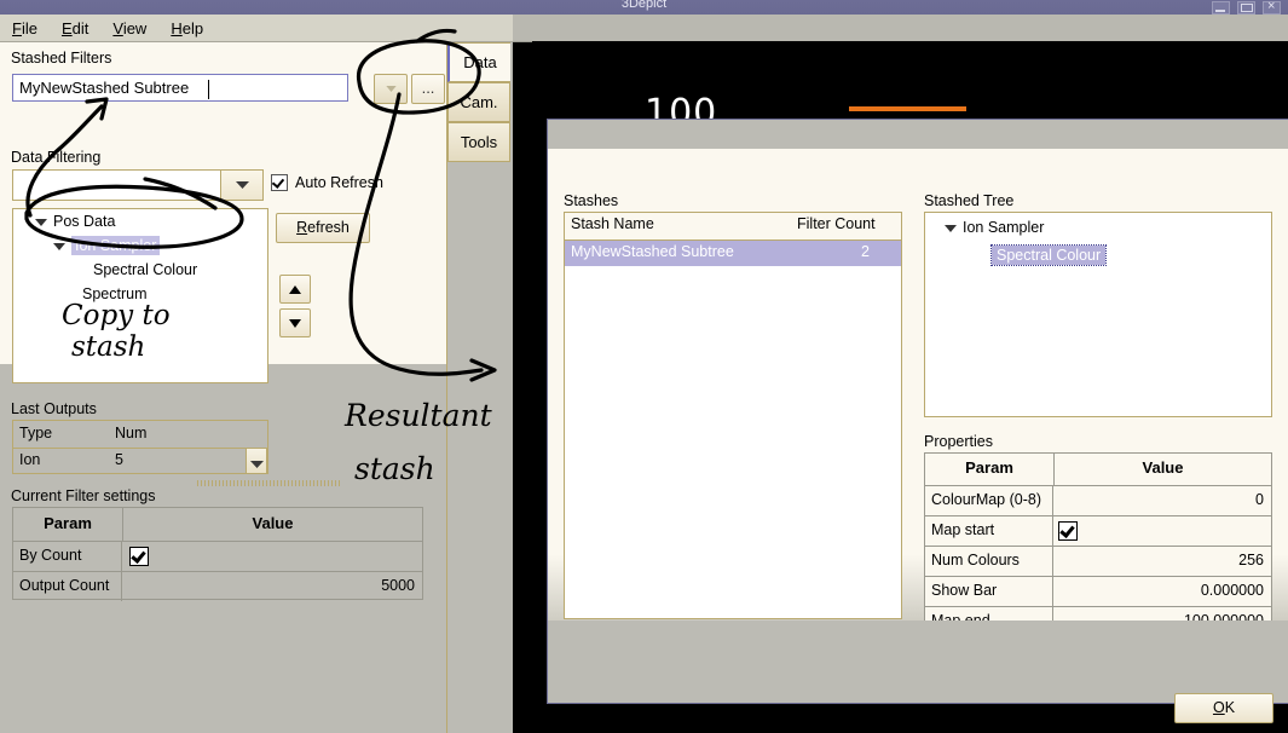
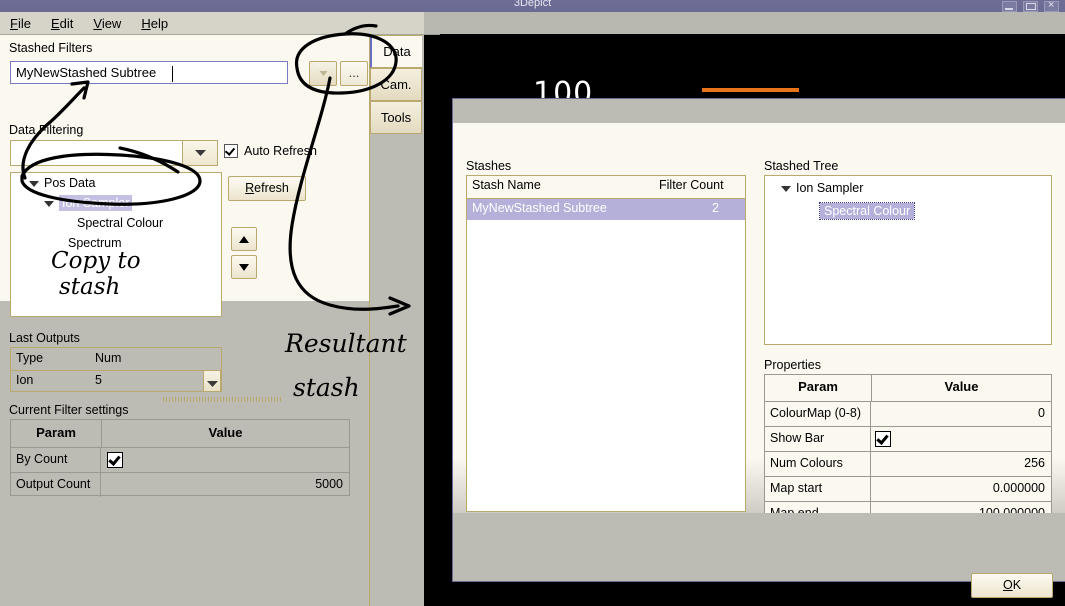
  3Depict
  100
  File
  Edit
  View
  Help
  Stashed Filters
  MyNewStashed Subtree
  ...
  Datailtering
  Auto Refresh
  Pos Data
  Spectral Colour
  Spectrum
  Copy to
  stash
  Refresh
  Last Outputs
  Type
  Num
  Ion
  5
  Current Filter settings
  Param
  Value
  By Count
  Output Count
  5000
  Data
  Cam.
  Tools
  Stashes
  Stash Name
  Filter Count
  MyNewStashed Subtree
  2
  Stashed Tree
  Ion Sampler
  Spectral Colour
  Properties
  Param
  Value
  ColourMap (0-8)
  0
- Map start
+ Show Bar
  Num Colours
  256
- Show Bar
+ Map start
  0.000000
  OK
  Resultant
  stash
